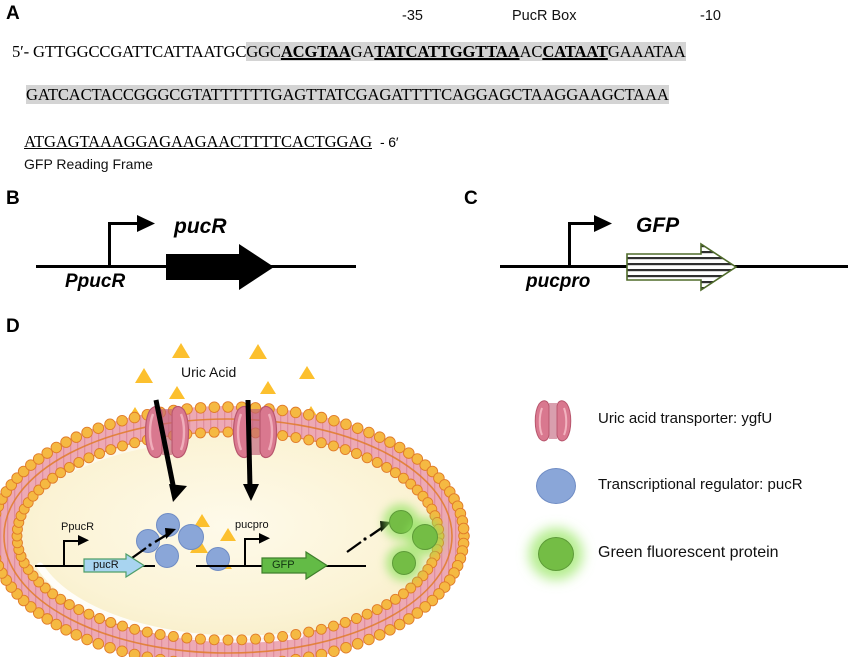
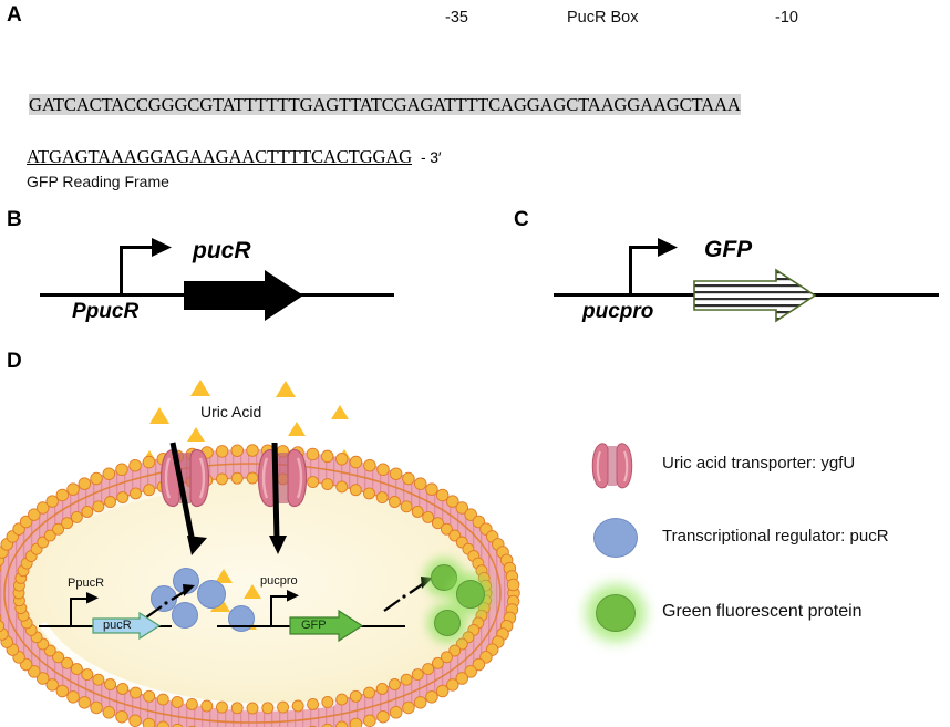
  A
  -35
  PucR Box
  -10
- 5′- GTTGGCCGATTCATTAATGCGGCACGTAAGATATCATTGGTTAAACCATAATGAAATAA
  GATCACTACCGGGCGTATTTTTTGAGTTATCGAGATTTTCAGGAGCTAAGGAAGCTAAA
- ATGAGTAAAGGAGAAGAACTTTTCACTGGAG - 6′
+ ATGAGTAAAGGAGAAGAACTTTTCACTGGAG - 3′
  GFP Reading Frame
  B
  PpucR
  pucR
  C
  pucpro
  GFP
  D
  Uric Acid
  PpucR
  pucR
  pucpro
  GFP
  Uric acid transporter: ygfU
  Transcriptional regulator: pucR
  Green fluorescent protein
